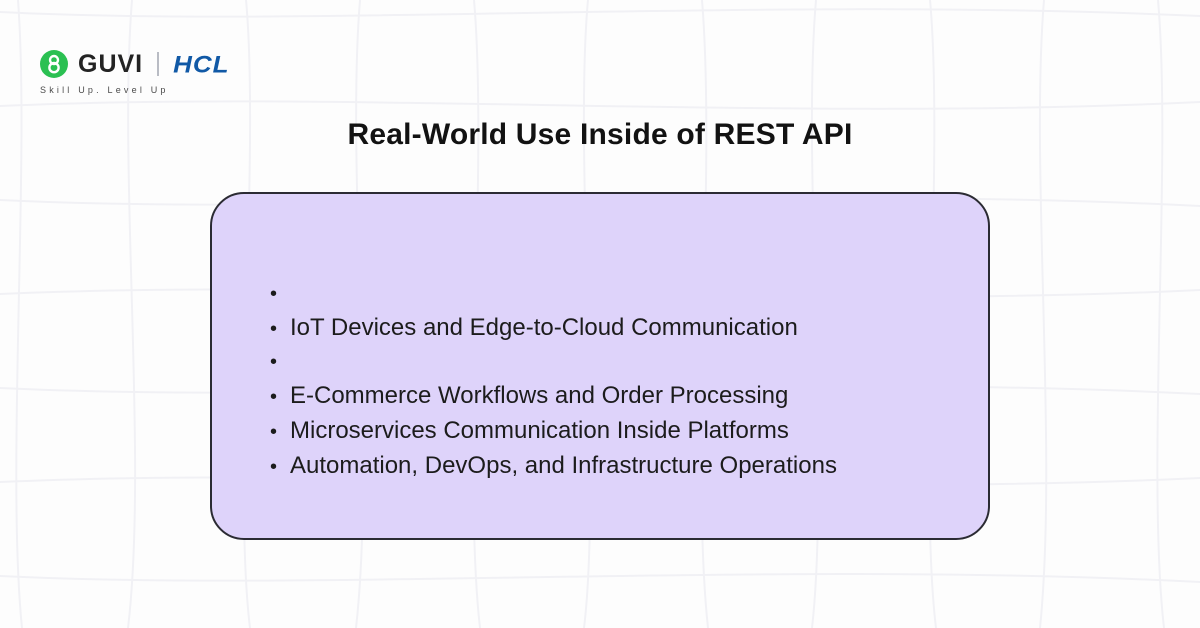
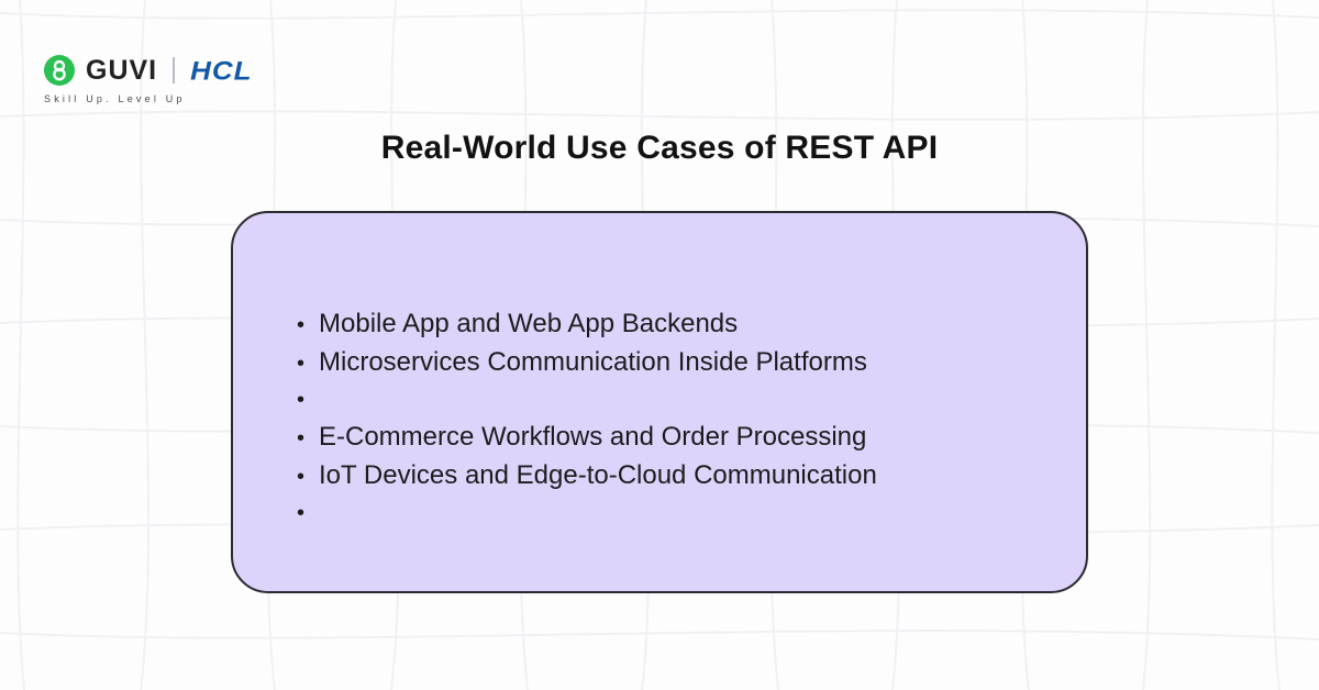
  GUVI
  HCL
  Skill Up. Level Up
- Real-World Use Inside of REST API
+ Real-World Use Cases of REST API
  •
+ Mobile App and Web App Backends
  •
- IoT Devices and Edge-to-Cloud Communication
+ Microservices Communication Inside Platforms
  •
  •
  E-Commerce Workflows and Order Processing
  •
- Microservices Communication Inside Platforms
+ IoT Devices and Edge-to-Cloud Communication
  •
- Automation, DevOps, and Infrastructure Operations
